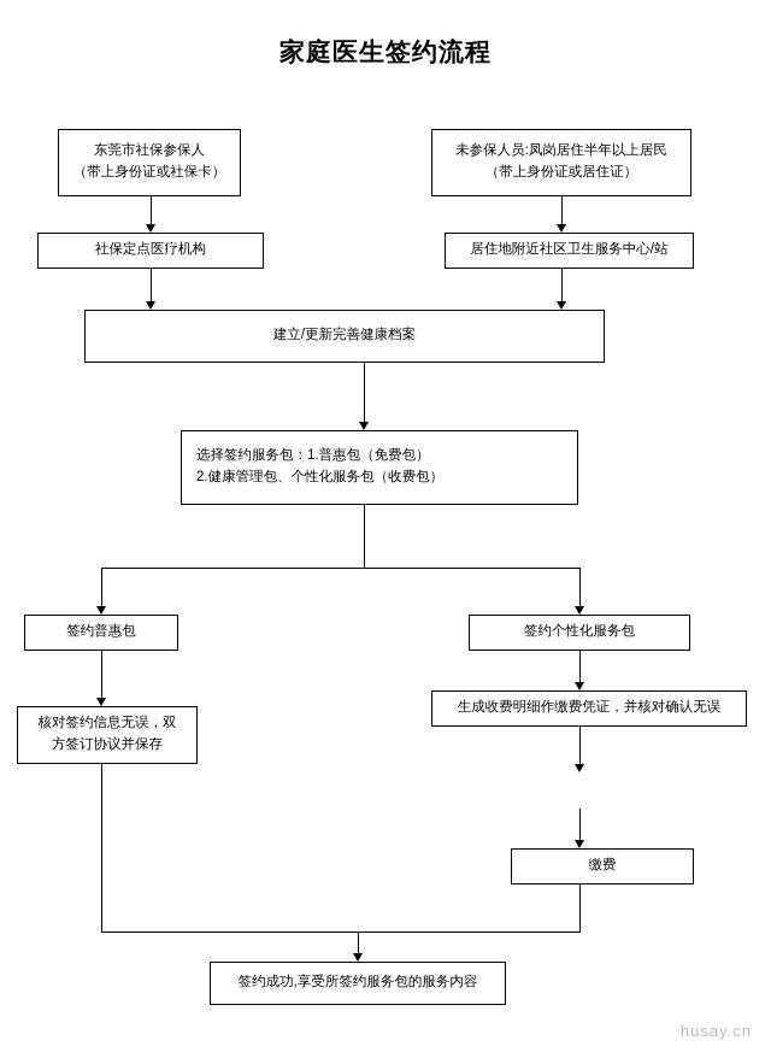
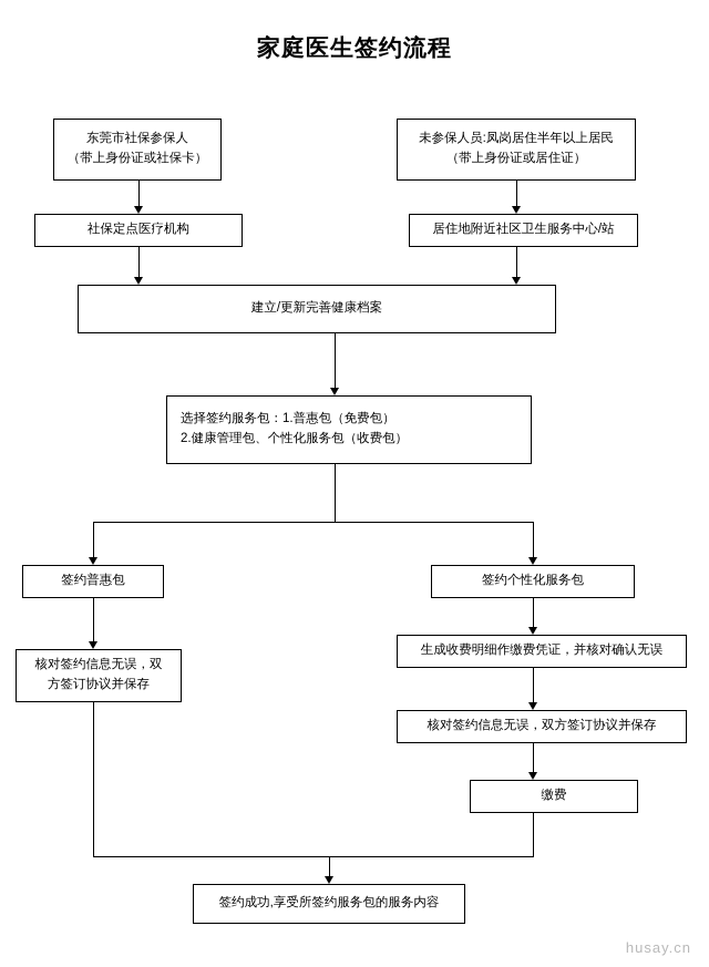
  家庭医生签约流程
  东莞市社保参保人
  （带上身份证或社保卡）
  未参保人员:凤岗居住半年以上居民
  （带上身份证或居住证）
  社保定点医疗机构
  居住地附近社区卫生服务中心/站
  建立/更新完善健康档案
  选择签约服务包：1.普惠包（免费包）
  2.健康管理包、个性化服务包（收费包）
  签约普惠包
  签约个性化服务包
  核对签约信息无误，双
  方签订协议并保存
  生成收费明细作缴费凭证，并核对确认无误
+ 核对签约信息无误，双方签订协议并保存
  缴费
  签约成功,享受所签约服务包的服务内容
  husay.cn
